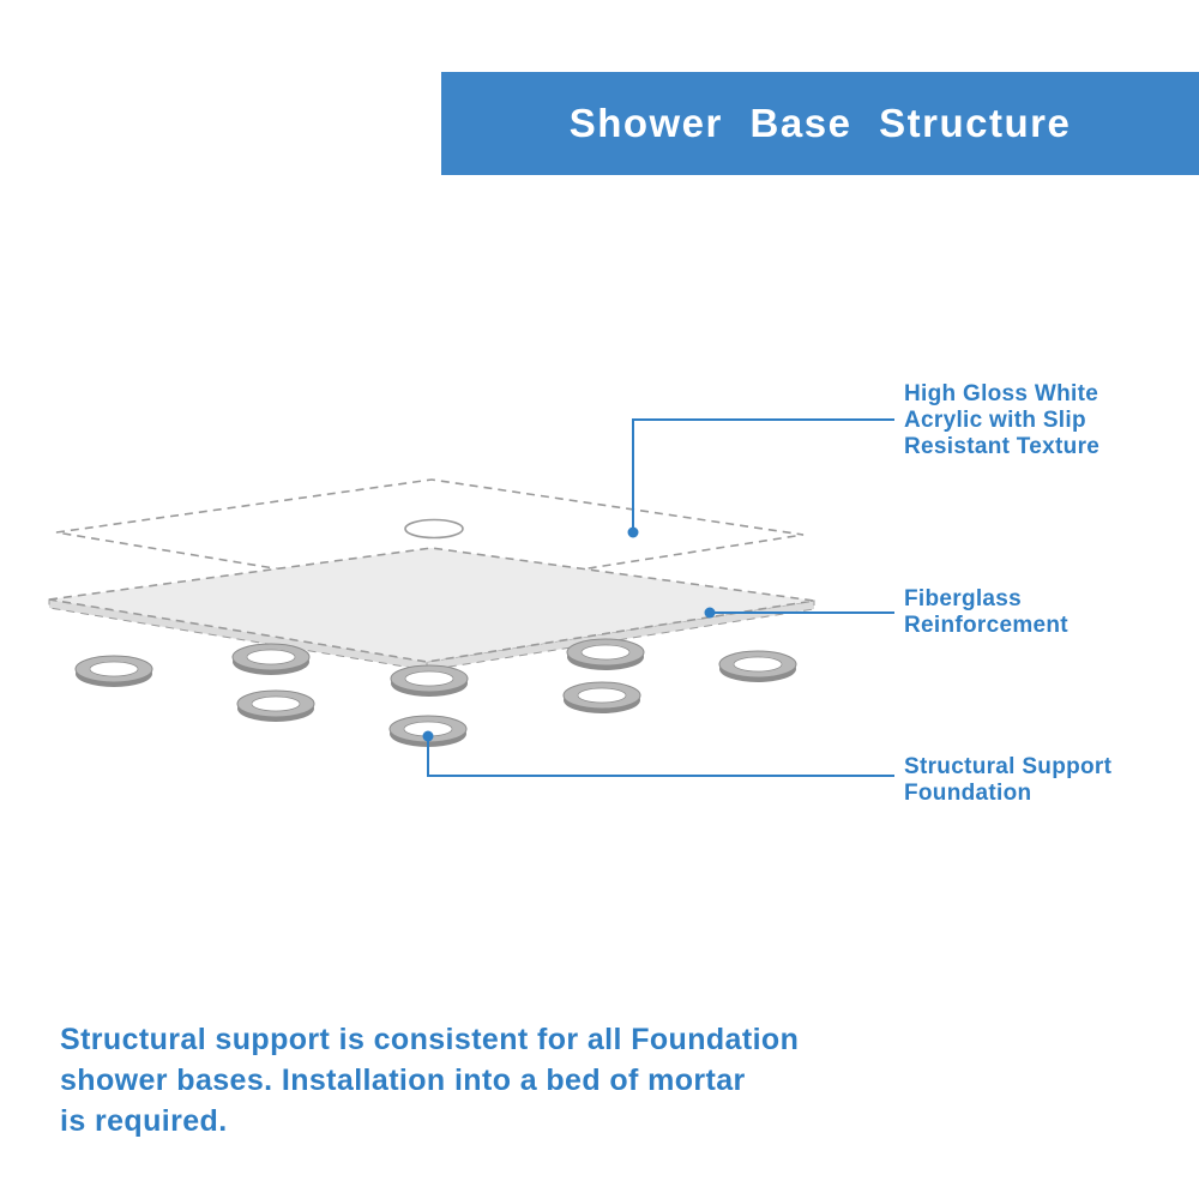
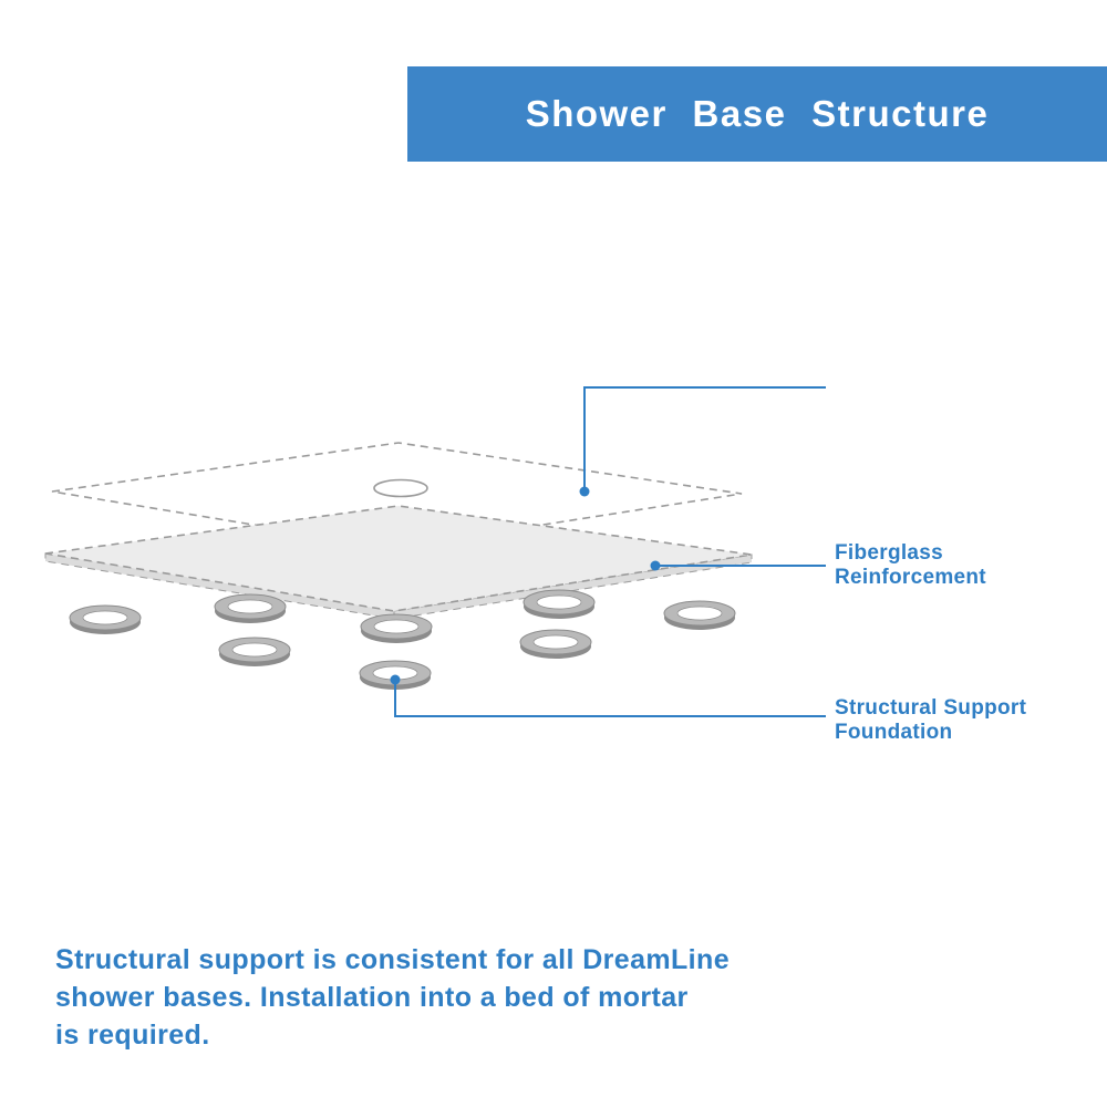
  Shower Base Structure
- High Gloss White
- Acrylic with Slip
- Resistant Texture
  Fiberglass
  Reinforcement
  Structural Support
  Foundation
- Structural support is consistent for all Foundation
+ Structural support is consistent for all DreamLine
  shower bases. Installation into a bed of mortar
  is required.
